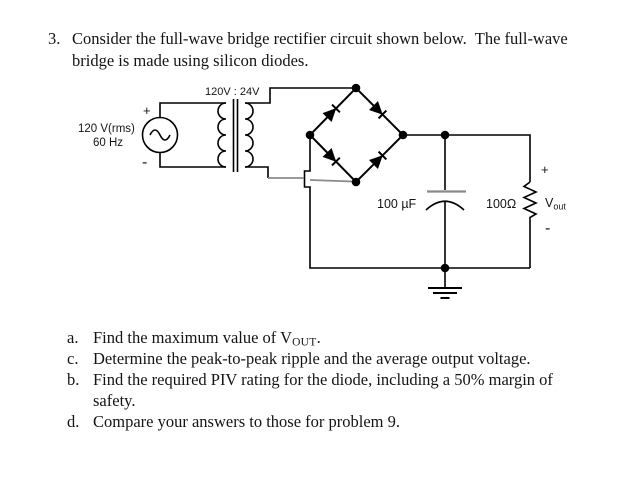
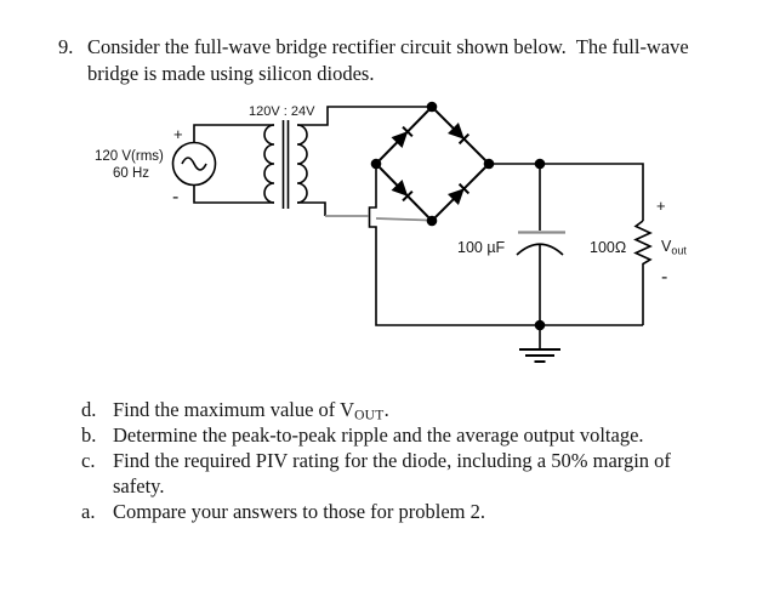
- 3.
+ 9.
  Consider the full-wave bridge rectifier circuit shown below. The full-wave
  bridge is made using silicon diodes.
  120V : 24V
  120 V(rms)
  60 Hz
  +
  -
  100 µF
  100Ω
  +
  -
  Vout
- a.
+ d.
  Find the maximum value of VOUT.
- c.
+ b.
  Determine the peak-to-peak ripple and the average output voltage.
- b.
+ c.
  Find the required PIV rating for the diode, including a 50% margin of
  safety.
- d.
+ a.
- Compare your answers to those for problem 9.
+ Compare your answers to those for problem 2.
